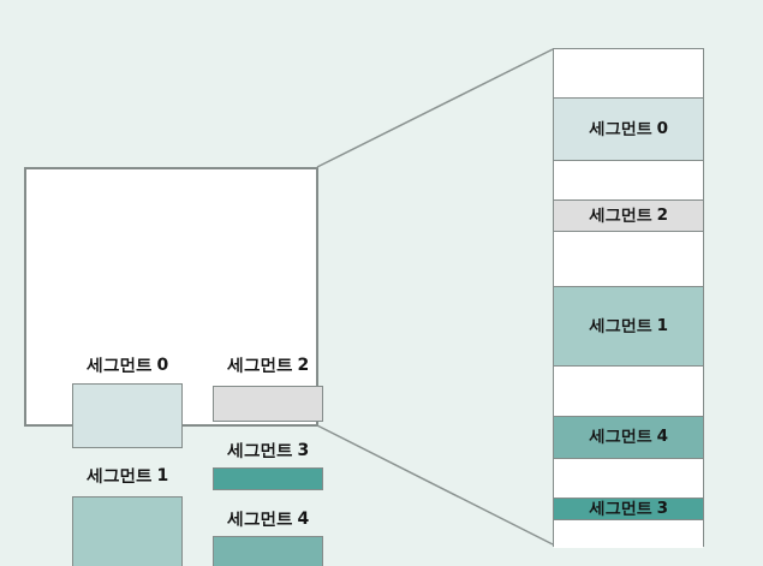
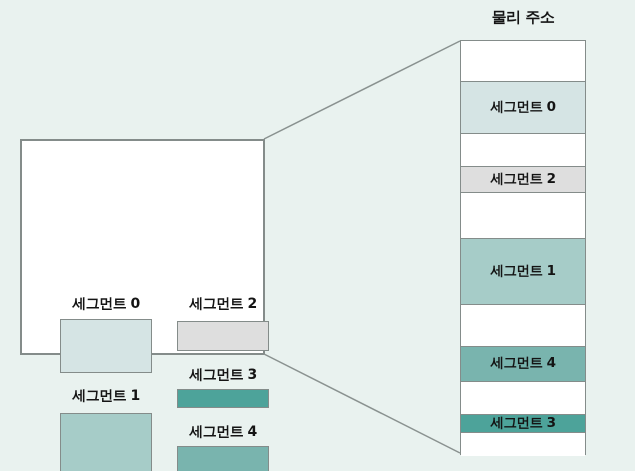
  세그먼트 0
  세그먼트 1
  세그먼트 2
  세그먼트 3
  세그먼트 4
+ 물리 주소
  세그먼트 0
  세그먼트 2
  세그먼트 1
  세그먼트 4
  세그먼트 3
